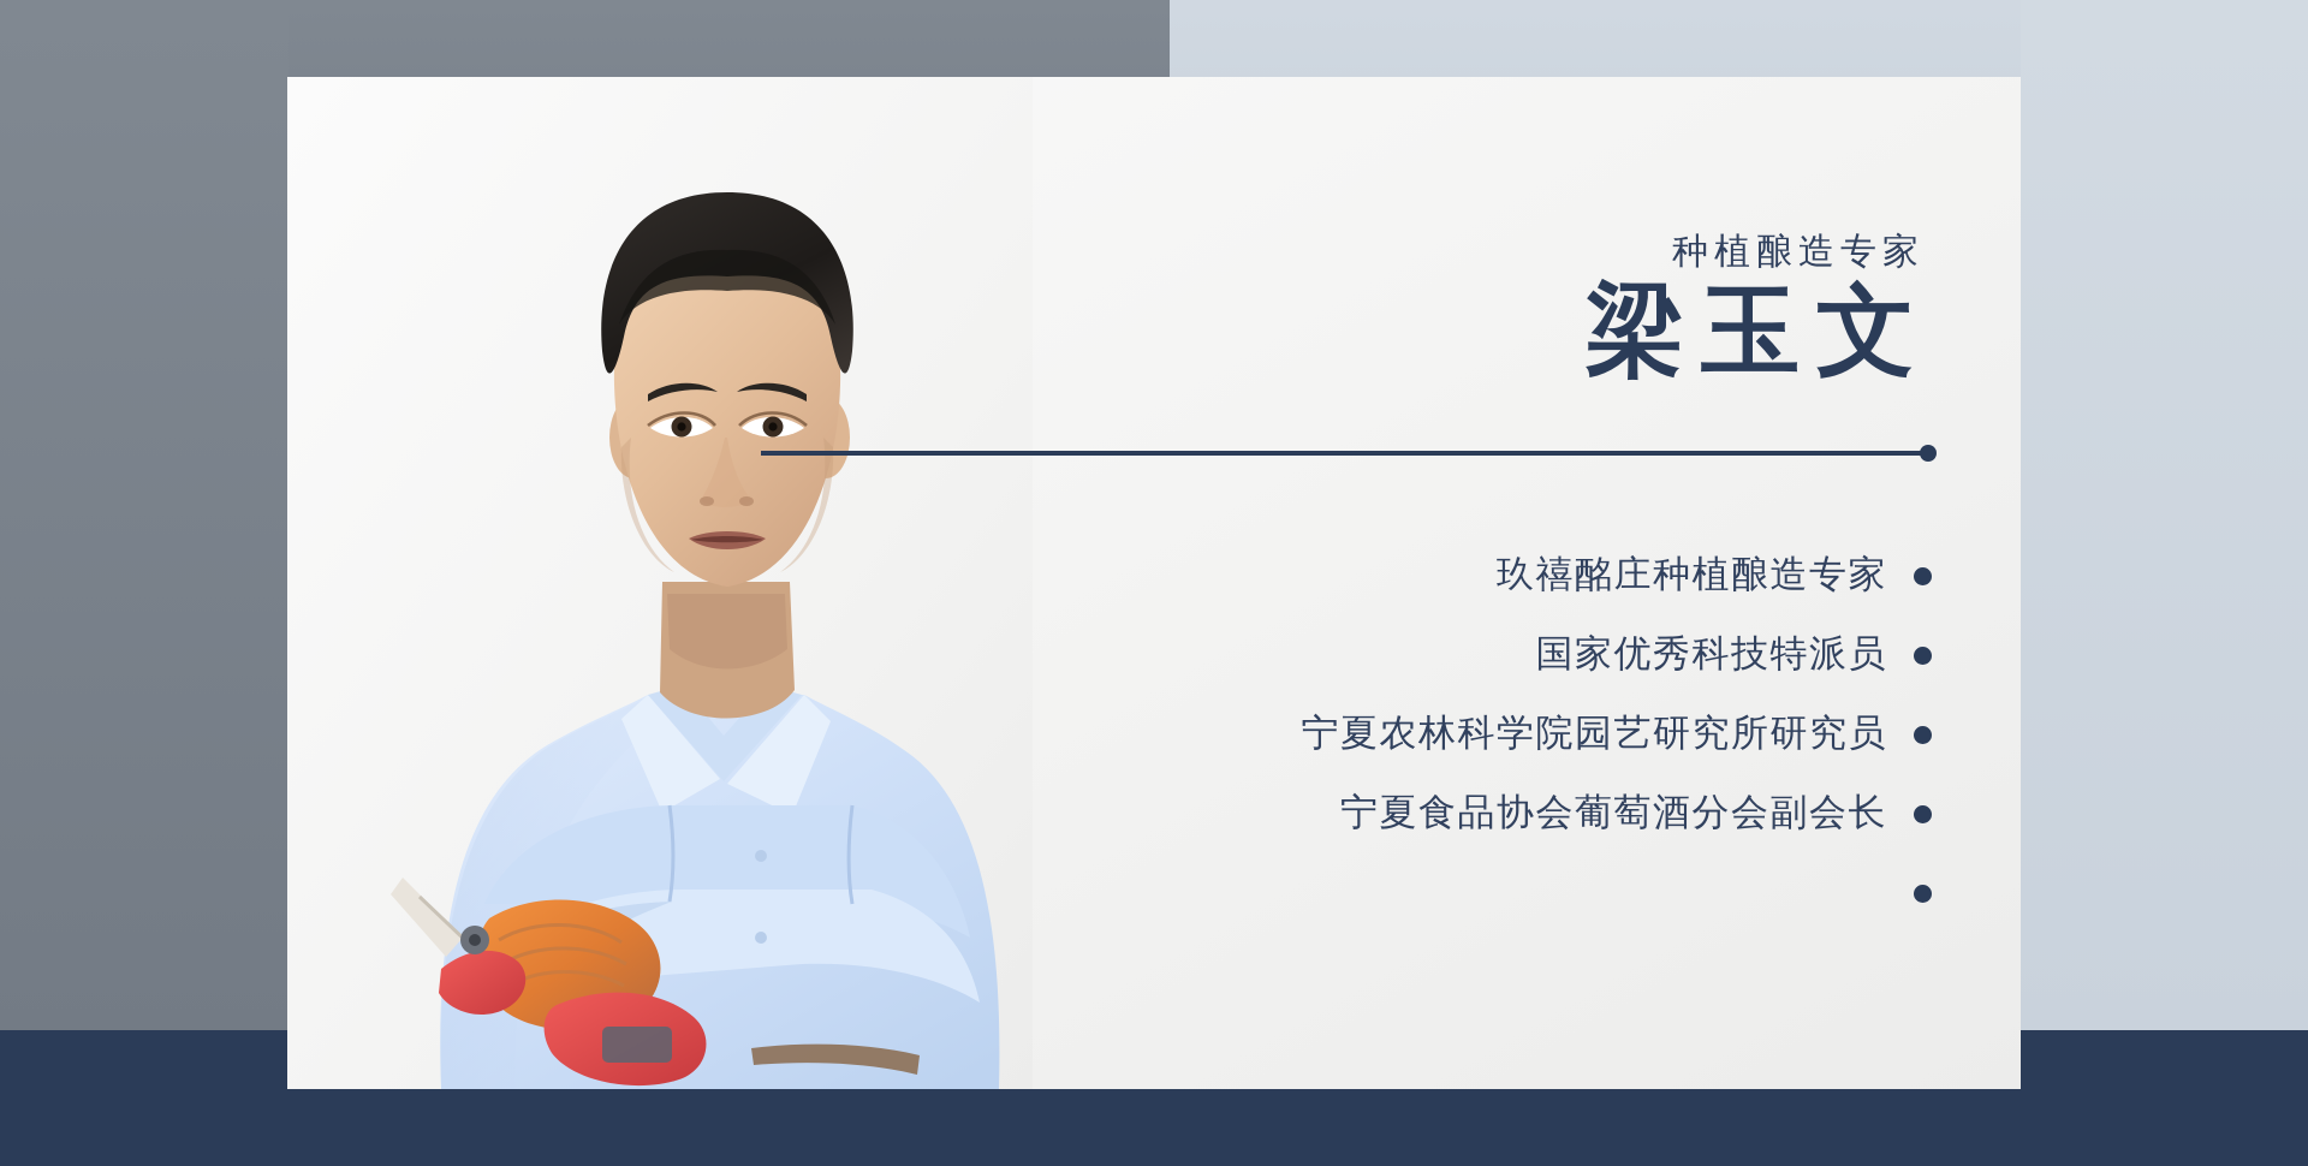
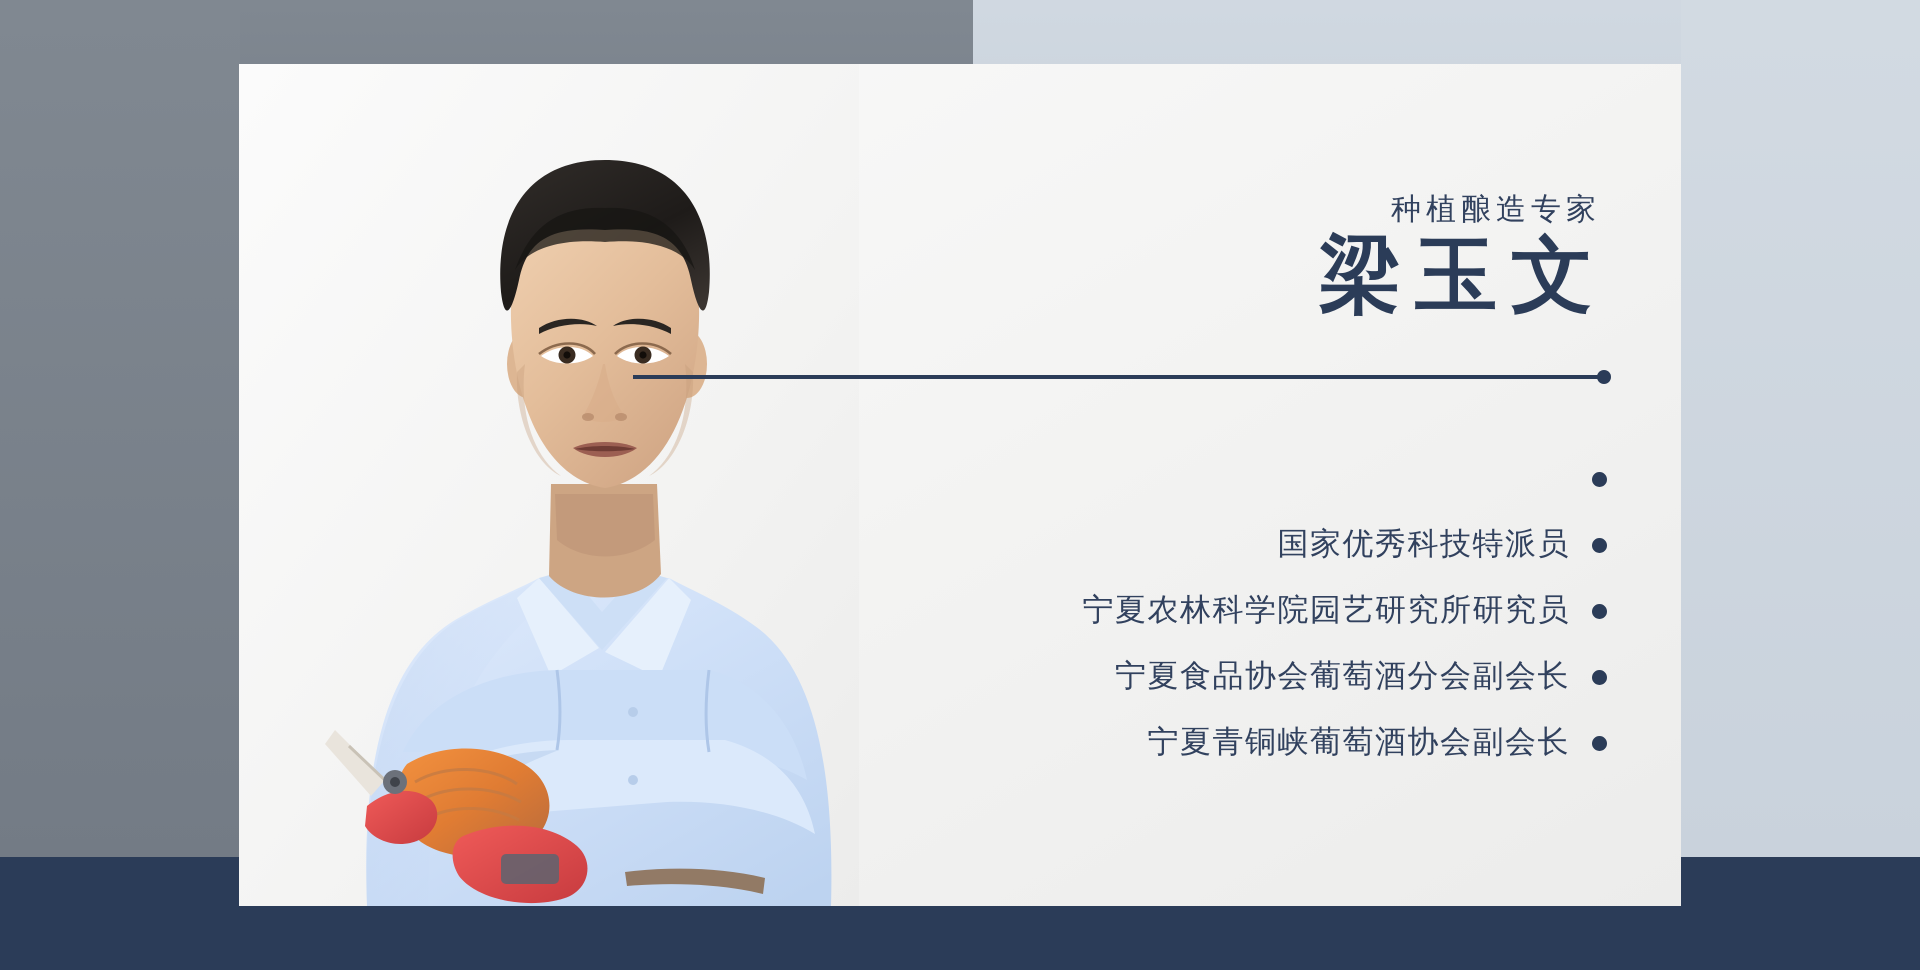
  种植酿造专家
  梁玉文
- 玖禧酩庄种植酿造专家
  国家优秀科技特派员
  宁夏农林科学院园艺研究所研究员
  宁夏食品协会葡萄酒分会副会长
+ 宁夏青铜峡葡萄酒协会副会长
